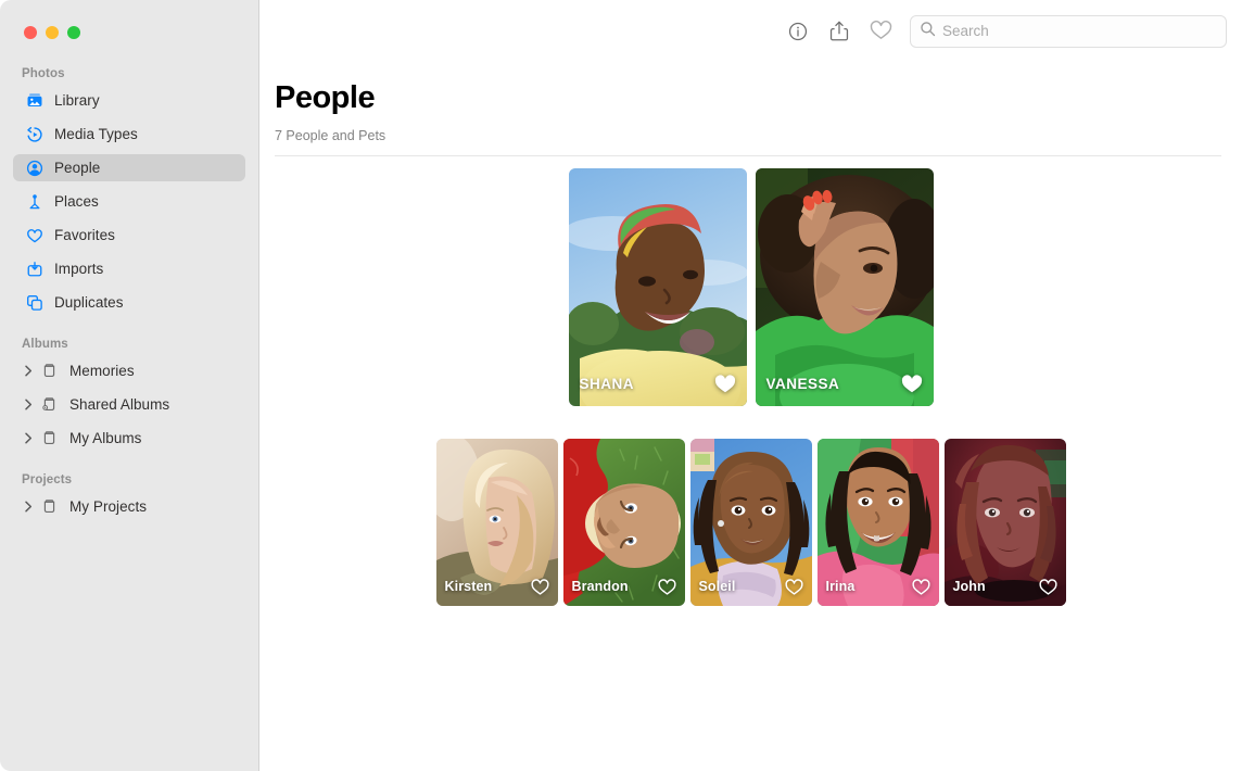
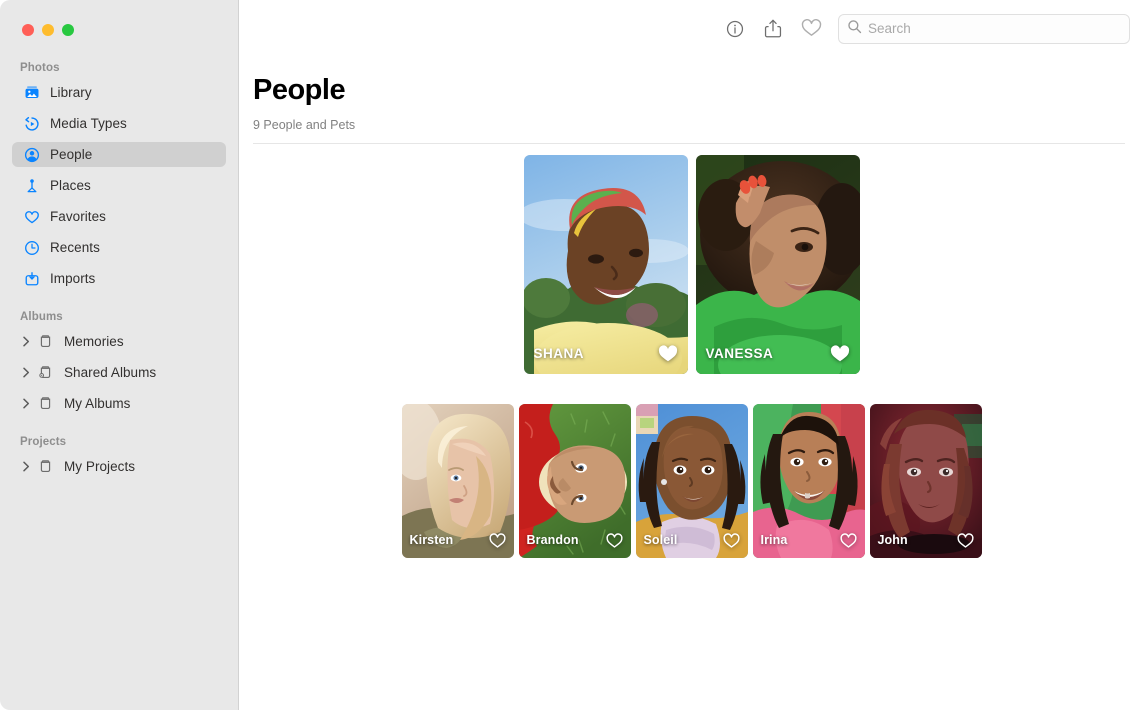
  Photos
  Library
  Media Types
  People
  Places
  Favorites
+ Recents
  Imports
- Duplicates
  Albums
  Memories
  Shared Albums
  My Albums
  Projects
  My Projects
  Search
  People
- 7 People and Pets
+ 9 People and Pets
  SHANA
  VANESSA
  Kirsten
  Brandon
  Soleil
  Irina
  John
